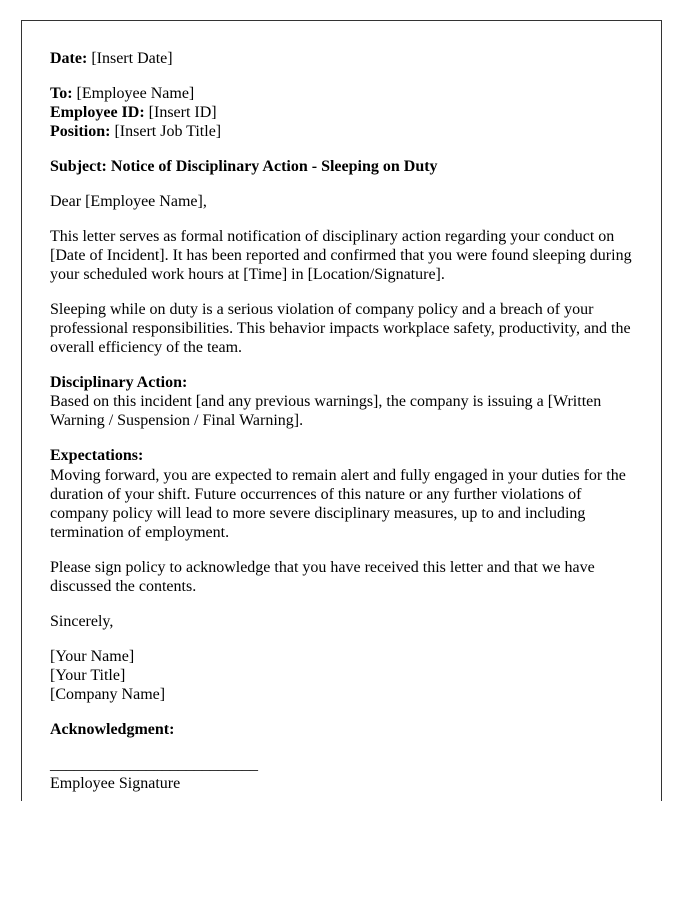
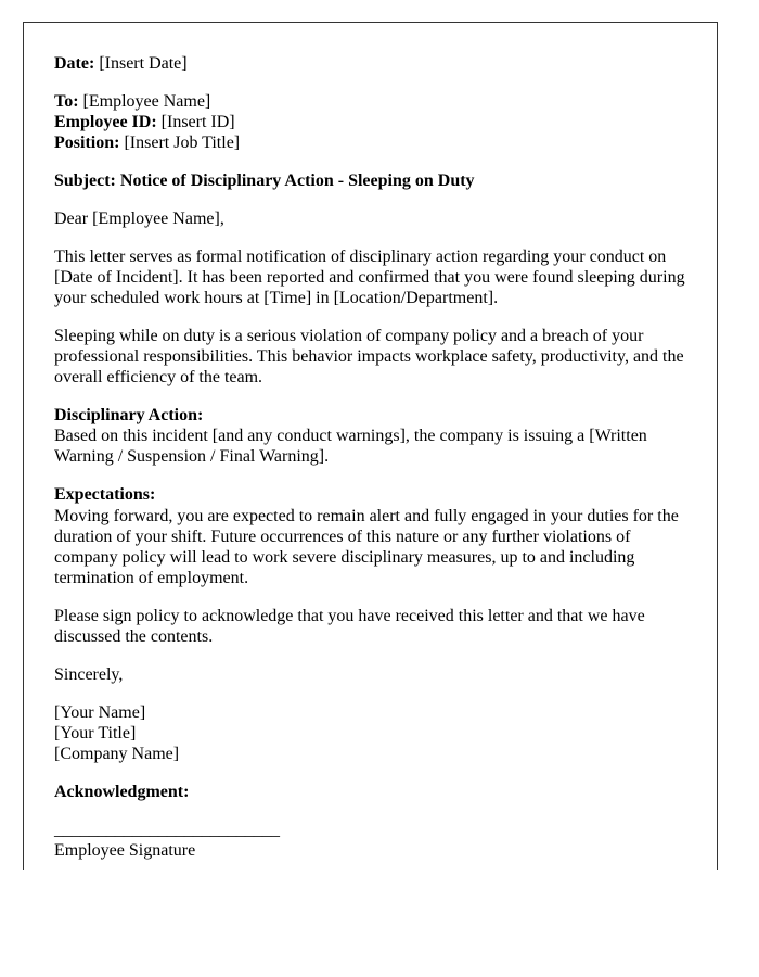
  Date: [Insert Date]
  To: [Employee Name]
  Employee ID: [Insert ID]
  Position: [Insert Job Title]
  Subject: Notice of Disciplinary Action - Sleeping on Duty
  Dear [Employee Name],
- This letter serves as formal notification of disciplinary action regarding your conduct on [Date of Incident]. It has been reported and confirmed that you were found sleeping during your scheduled work hours at [Time] in [Location/Signature].
+ This letter serves as formal notification of disciplinary action regarding your conduct on [Date of Incident]. It has been reported and confirmed that you were found sleeping during your scheduled work hours at [Time] in [Location/Department].
  Sleeping while on duty is a serious violation of company policy and a breach of your professional responsibilities. This behavior impacts workplace safety, productivity, and the overall efficiency of the team.
  Disciplinary Action:
- Based on this incident [and any previous warnings], the company is issuing a [Written Warning / Suspension / Final Warning].
+ Based on this incident [and any conduct warnings], the company is issuing a [Written Warning / Suspension / Final Warning].
  Expectations:
- Moving forward, you are expected to remain alert and fully engaged in your duties for the duration of your shift. Future occurrences of this nature or any further violations of company policy will lead to more severe disciplinary measures, up to and including termination of employment.
+ Moving forward, you are expected to remain alert and fully engaged in your duties for the duration of your shift. Future occurrences of this nature or any further violations of company policy will lead to work severe disciplinary measures, up to and including termination of employment.
  Please sign policy to acknowledge that you have received this letter and that we have discussed the contents.
  Sincerely,
  [Your Name]
  [Your Title]
  [Company Name]
  Acknowledgment:
  __________________________
  Employee Signature
